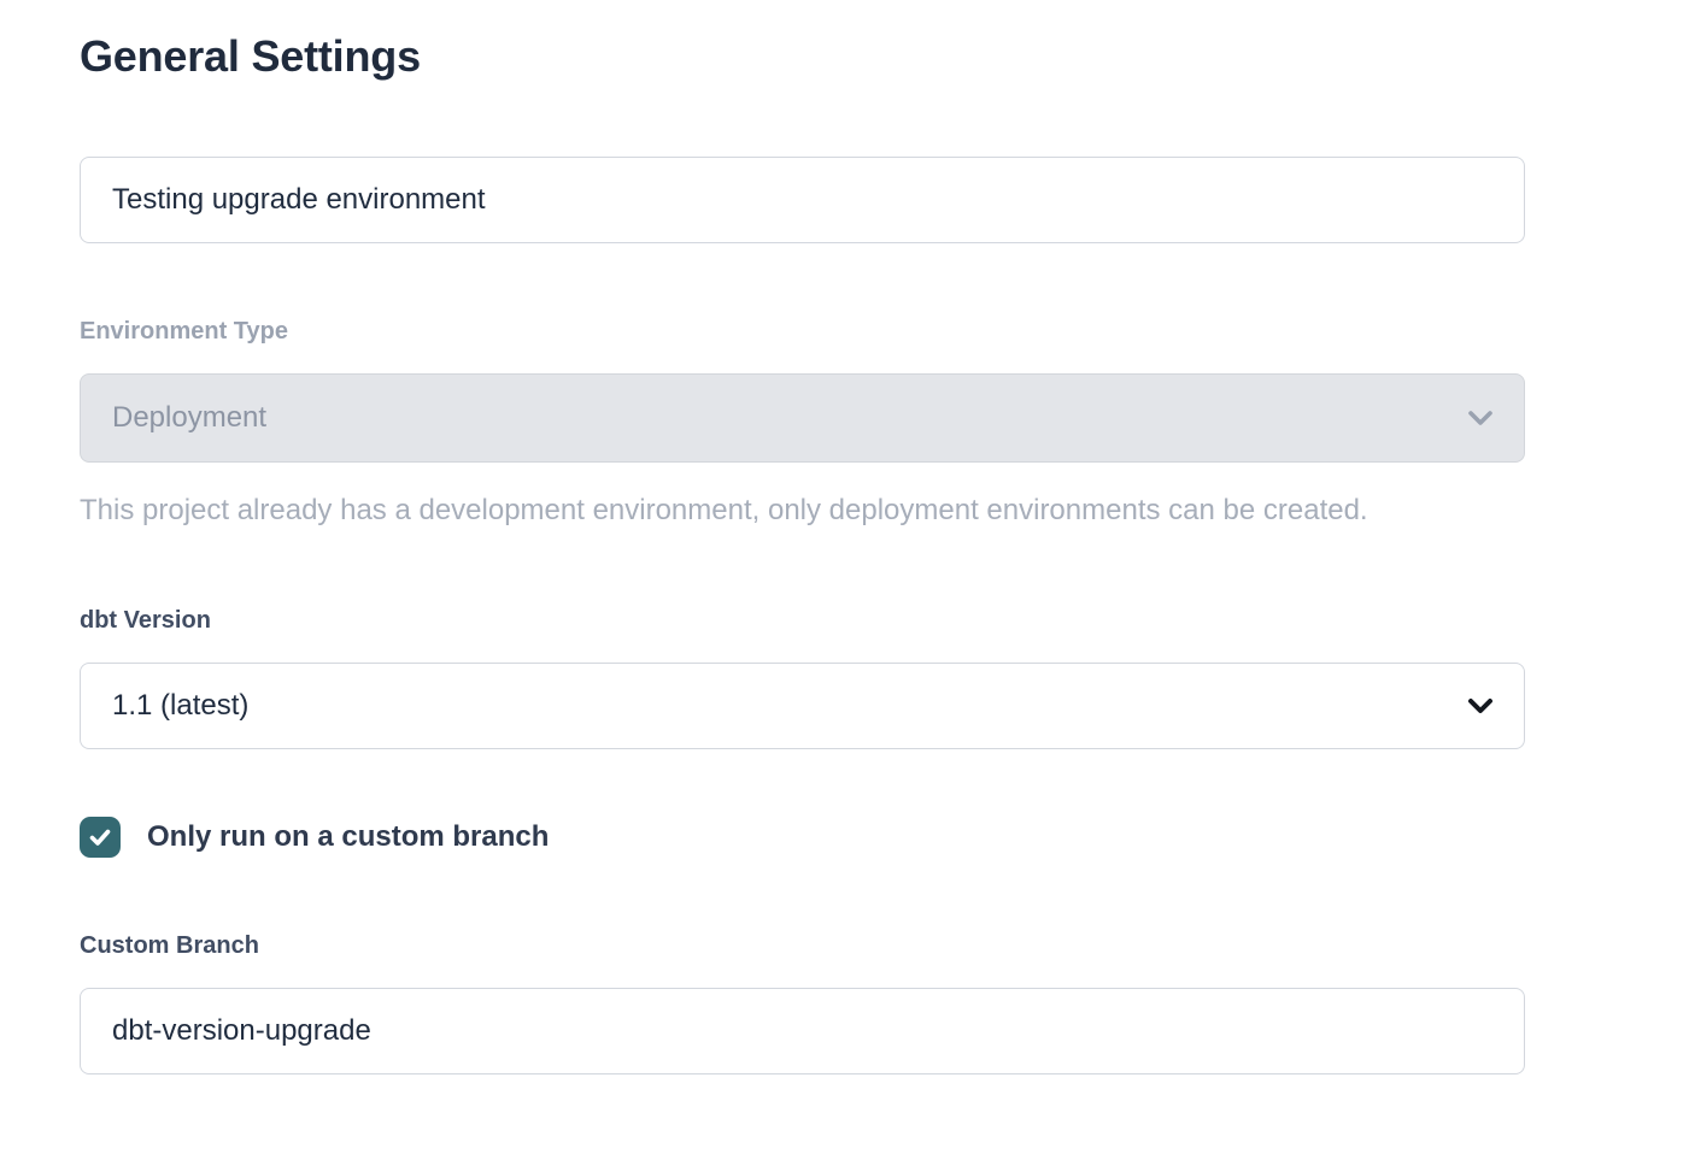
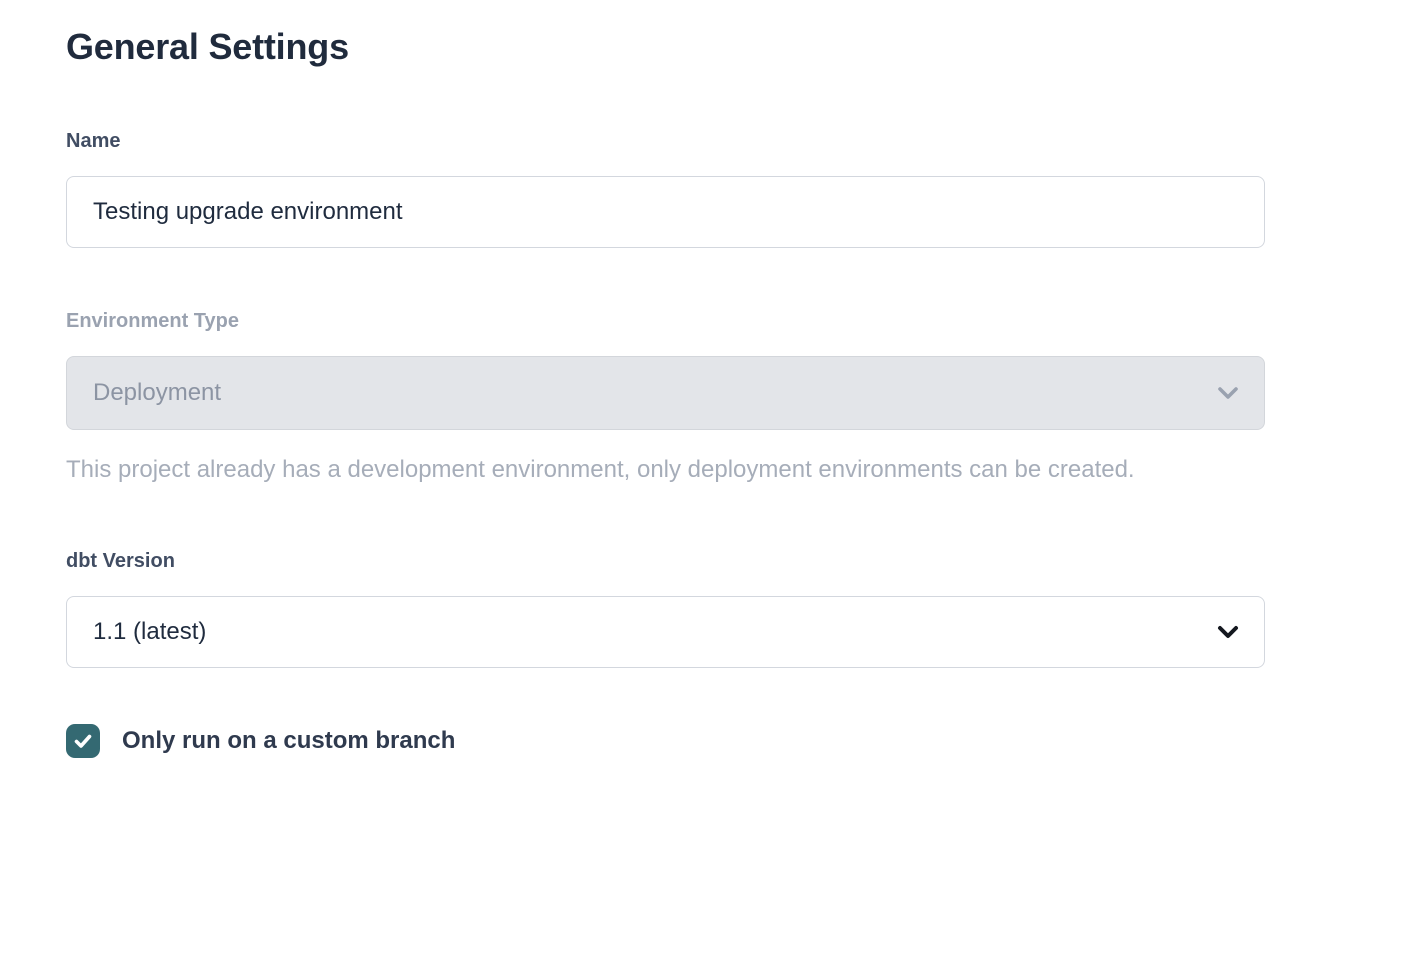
  General Settings
+ Name
  Testing upgrade environment
  Environment Type
  Deployment
  This project already has a development environment, only deployment environments can be created.
  dbt Version
  1.1 (latest)
  Only run on a custom branch
- Custom Branch
- dbt-version-upgrade
